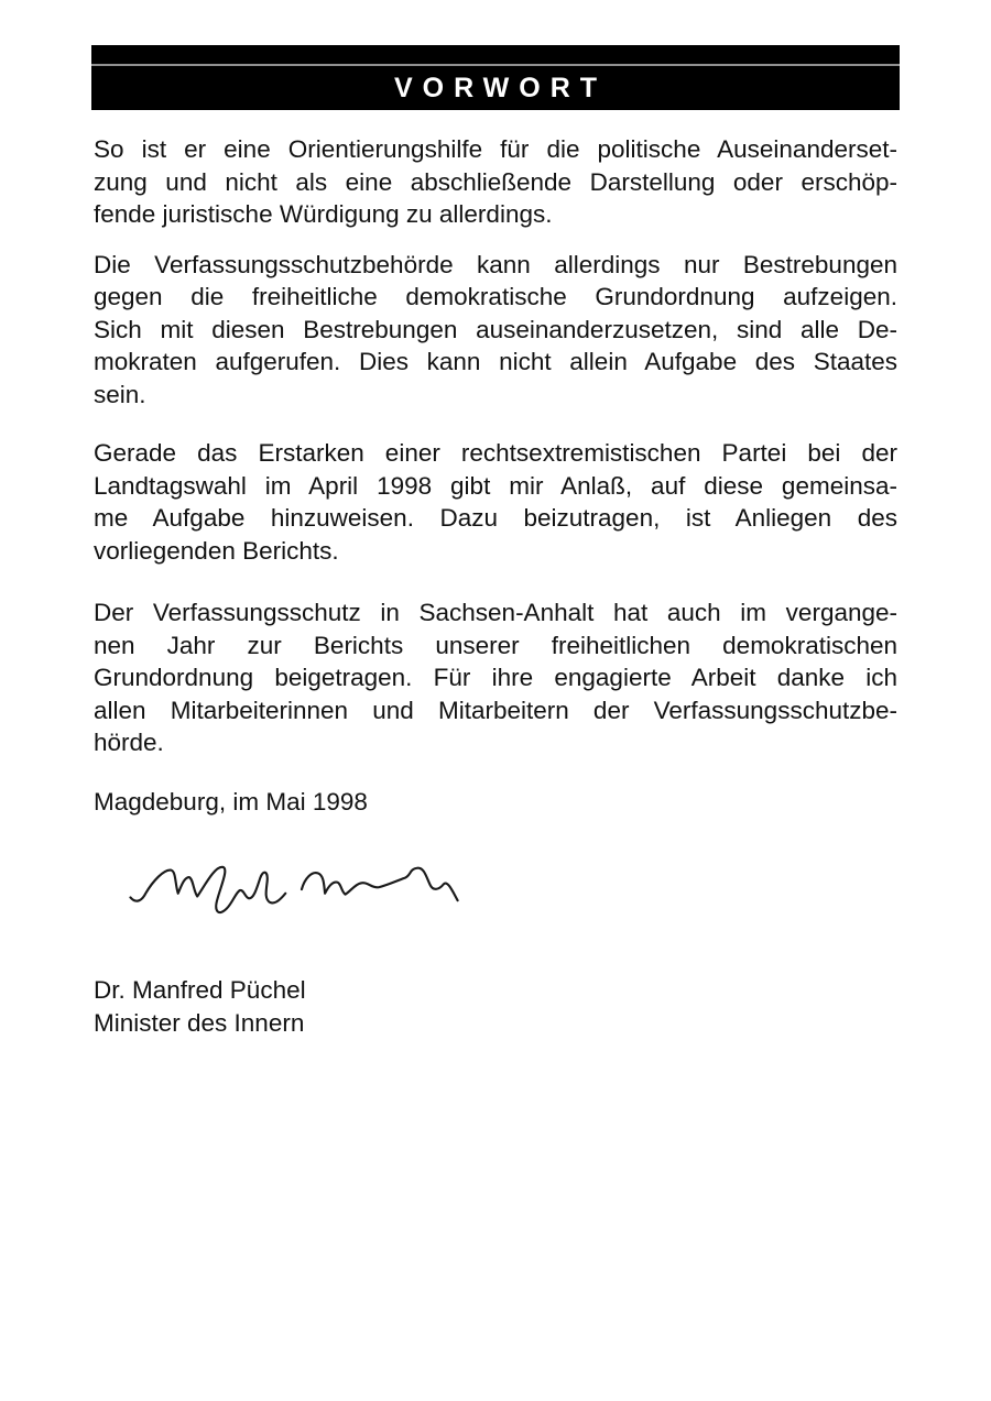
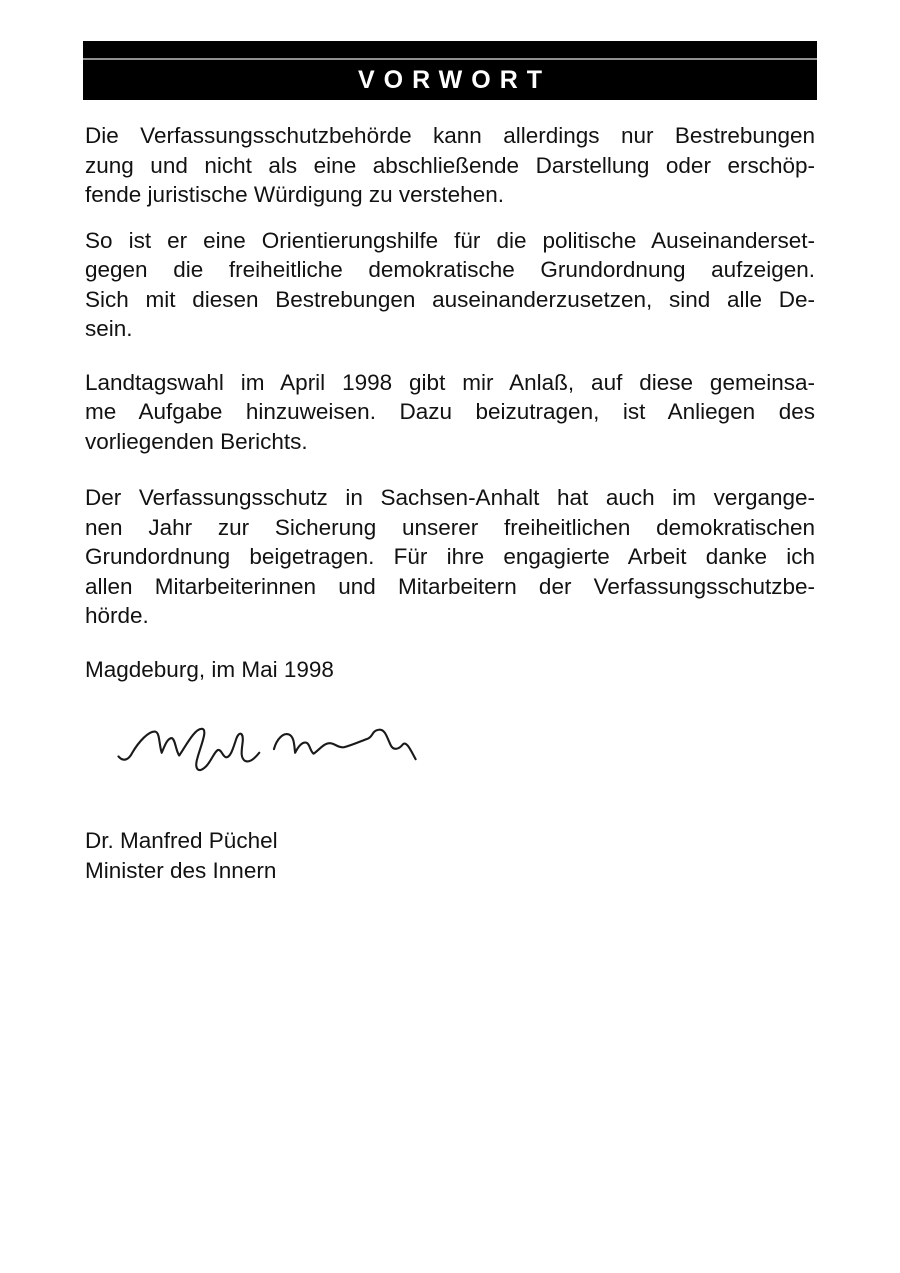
  VORWORT
- So ist er eine Orientierungshilfe für die politische Auseinanderset-
+ Die Verfassungsschutzbehörde kann allerdings nur Bestrebungen
  zung und nicht als eine abschließende Darstellung oder erschöp-
- fende juristische Würdigung zu allerdings.
+ fende juristische Würdigung zu verstehen.
- Die Verfassungsschutzbehörde kann allerdings nur Bestrebungen
+ So ist er eine Orientierungshilfe für die politische Auseinanderset-
  gegen die freiheitliche demokratische Grundordnung aufzeigen.
  Sich mit diesen Bestrebungen auseinanderzusetzen, sind alle De-
- mokraten aufgerufen. Dies kann nicht allein Aufgabe des Staates
  sein.
- Gerade das Erstarken einer rechtsextremistischen Partei bei der
  Landtagswahl im April 1998 gibt mir Anlaß, auf diese gemeinsa-
  me Aufgabe hinzuweisen. Dazu beizutragen, ist Anliegen des
  vorliegenden Berichts.
  Der Verfassungsschutz in Sachsen-Anhalt hat auch im vergange-
- nen Jahr zur Berichts unserer freiheitlichen demokratischen
+ nen Jahr zur Sicherung unserer freiheitlichen demokratischen
  Grundordnung beigetragen. Für ihre engagierte Arbeit danke ich
  allen Mitarbeiterinnen und Mitarbeitern der Verfassungsschutzbe-
  hörde.
  Magdeburg, im Mai 1998
  Dr. Manfred Püchel
  Minister des Innern
